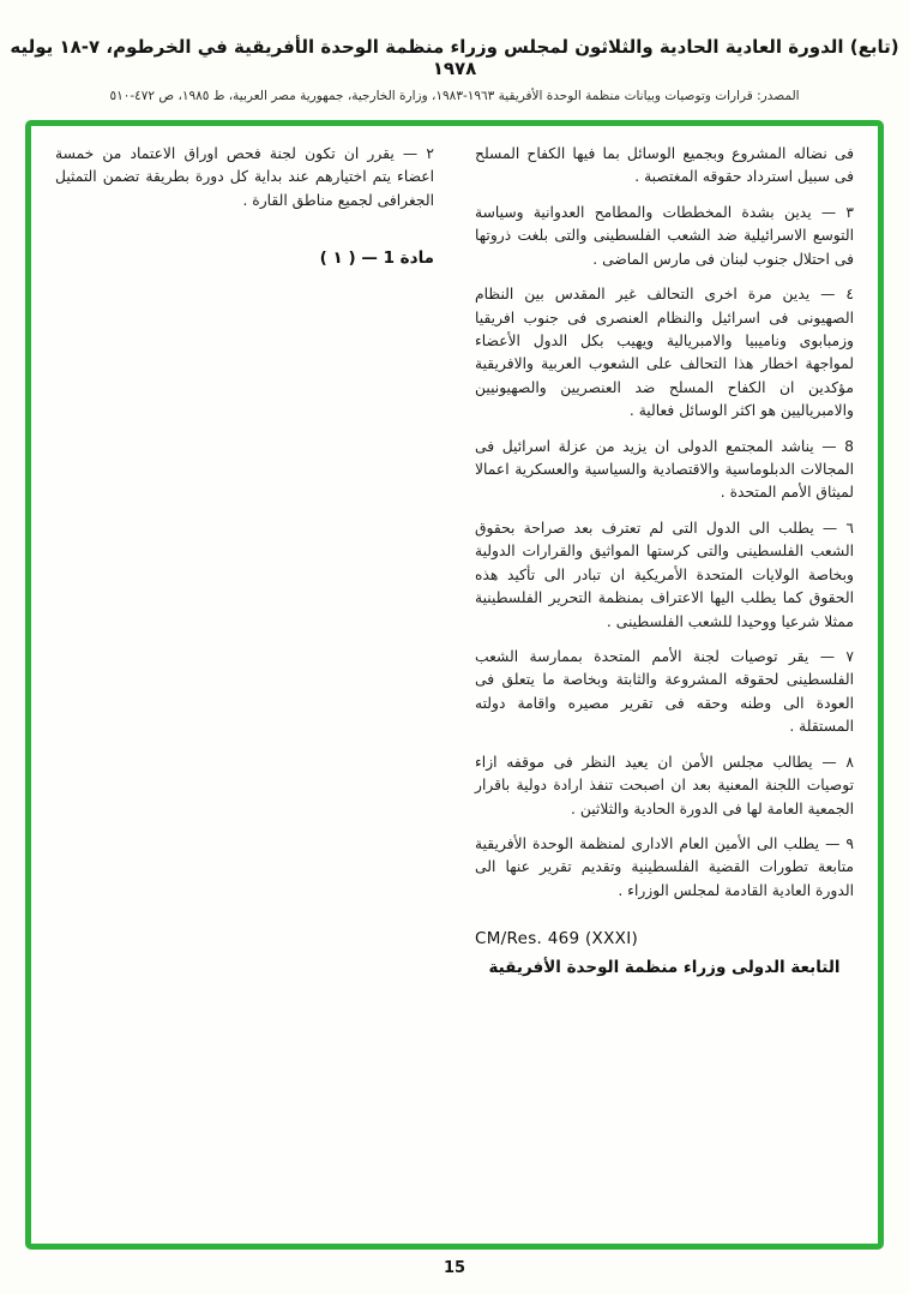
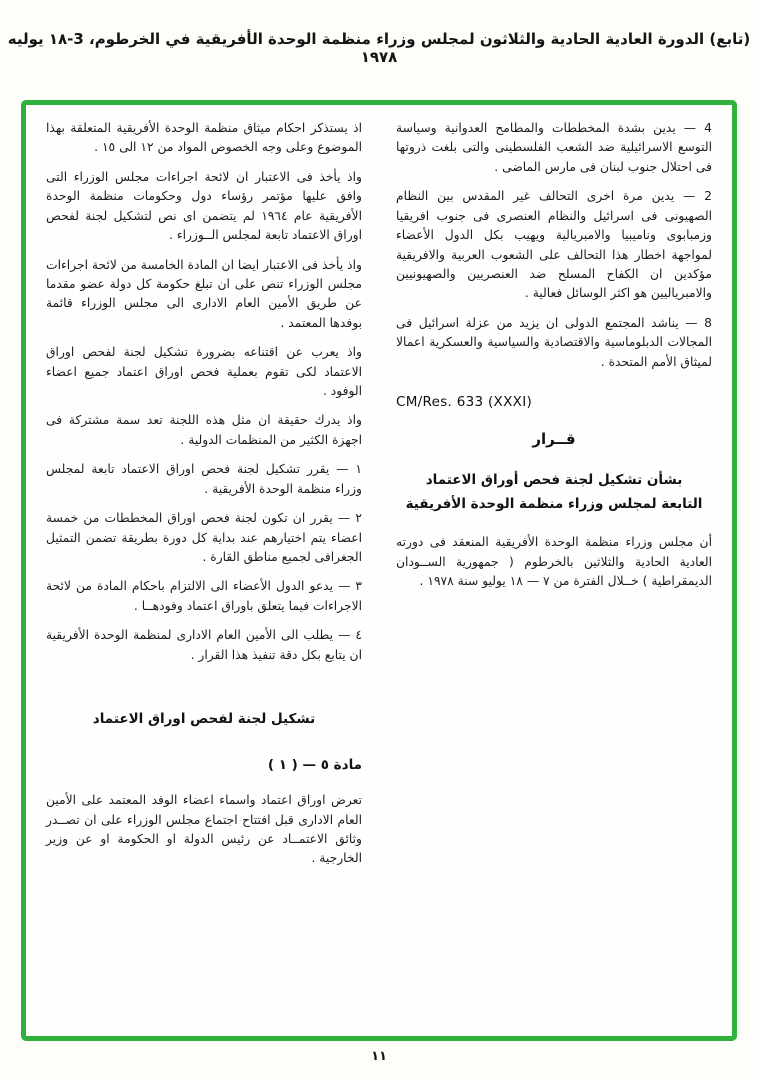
- (تابع) الدورة العادية الحادية والثلاثون لمجلس وزراء منظمة الوحدة الأفريقية في الخرطوم، ٧-١٨ يوليه ١٩٧٨
+ (تابع) الدورة العادية الحادية والثلاثون لمجلس وزراء منظمة الوحدة الأفريقية في الخرطوم، 3-١٨ يوليه ١٩٧٨
- المصدر: قرارات وتوصيات وبيانات منظمة الوحدة الأفريقية ١٩٦٣-١٩٨٣، وزارة الخارجية، جمهورية مصر العربية، ط ١٩٨٥، ص ٤٧٢-٥١٠
- فى نضاله المشروع وبجميع الوسائل بما فيها الكفاح المسلح فى سبيل استرداد حقوقه المغتصبة .
- ٣ — يدين بشدة المخططات والمطامح العدوانية وسياسة التوسع الاسرائيلية ضد الشعب الفلسطينى والتى بلغت ذروتها فى احتلال جنوب لبنان فى مارس الماضى .
+ 4 — يدين بشدة المخططات والمطامح العدوانية وسياسة التوسع الاسرائيلية ضد الشعب الفلسطينى والتى بلغت ذروتها فى احتلال جنوب لبنان فى مارس الماضى .
- ٤ — يدين مرة اخرى التحالف غير المقدس بين النظام الصهيونى فى اسرائيل والنظام العنصرى فى جنوب افريقيا وزمبابوى وناميبيا والامبريالية ويهيب بكل الدول الأعضاء لمواجهة اخطار هذا التحالف على الشعوب العربية والافريقية مؤكدين ان الكفاح المسلح ضد العنصريين والصهيونيين والامبرياليين هو اكثر الوسائل فعالية .
+ 2 — يدين مرة اخرى التحالف غير المقدس بين النظام الصهيونى فى اسرائيل والنظام العنصرى فى جنوب افريقيا وزمبابوى وناميبيا والامبريالية ويهيب بكل الدول الأعضاء لمواجهة اخطار هذا التحالف على الشعوب العربية والافريقية مؤكدين ان الكفاح المسلح ضد العنصريين والصهيونيين والامبرياليين هو اكثر الوسائل فعالية .
  8 — يناشد المجتمع الدولى ان يزيد من عزلة اسرائيل فى المجالات الدبلوماسية والاقتصادية والسياسية والعسكرية اعمالا لميثاق الأمم المتحدة .
- ٦ — يطلب الى الدول التى لم تعترف بعد صراحة بحقوق الشعب الفلسطينى والتى كرستها المواثيق والقرارات الدولية وبخاصة الولايات المتحدة الأمريكية ان تبادر الى تأكيد هذه الحقوق كما يطلب اليها الاعتراف بمنظمة التحرير الفلسطينية ممثلا شرعيا ووحيدا للشعب الفلسطينى .
- ٧ — يقر توصيات لجنة الأمم المتحدة بممارسة الشعب الفلسطينى لحقوقه المشروعة والثابتة وبخاصة ما يتعلق فى العودة الى وطنه وحقه فى تقرير مصيره واقامة دولته المستقلة .
- ٨ — يطالب مجلس الأمن ان يعيد النظر فى موقفه ازاء توصيات اللجنة المعنية بعد ان اصبحت تنفذ ارادة دولية باقرار الجمعية العامة لها فى الدورة الحادية والثلاثين .
- ٩ — يطلب الى الأمين العام الادارى لمنظمة الوحدة الأفريقية متابعة تطورات القضية الفلسطينية وتقديم تقرير عنها الى الدورة العادية القادمة لمجلس الوزراء .
- CM/Res. 469 (XXXI)
+ CM/Res. 633 (XXXI)
+ قــرار
+ بشأن تشكيل لجنة فحص أوراق الاعتماد
- التابعة الدولى وزراء منظمة الوحدة الأفريقية
+ التابعة لمجلس وزراء منظمة الوحدة الأفريقية
+ أن مجلس وزراء منظمة الوحدة الأفريقية المنعقد فى دورته العادية الحادية والثلاثين بالخرطوم ( جمهورية الســودان الديمقراطية ) خــلال الفترة من ٧ — ١٨ يوليو سنة ١٩٧٨ .
+ اذ يستذكر احكام ميثاق منظمة الوحدة الأفريقية المتعلقة بهذا الموضوع وعلى وجه الخصوص المواد من ١٢ الى ١٥ .
+ واذ يأخذ فى الاعتبار ان لائحة اجراءات مجلس الوزراء التى وافق عليها مؤتمر رؤساء دول وحكومات منظمة الوحدة الأفريقية عام ١٩٦٤ لم يتضمن اى نص لتشكيل لجنة لفحص اوراق الاعتماد تابعة لمجلس الــوزراء .
+ واذ يأخذ فى الاعتبار ايضا ان المادة الخامسة من لائحة اجراءات مجلس الوزراء تنص على ان تبلغ حكومة كل دولة عضو مقدما عن طريق الأمين العام الادارى الى مجلس الوزراء قائمة بوفدها المعتمد .
+ واذ يعرب عن اقتناعه بضرورة تشكيل لجنة لفحص اوراق الاعتماد لكى تقوم بعملية فحص اوراق اعتماد جميع اعضاء الوفود .
+ واذ يدرك حقيقة ان مثل هذه اللجنة تعد سمة مشتركة فى اجهزة الكثير من المنظمات الدولية .
+ ١ — يقرر تشكيل لجنة فحص اوراق الاعتماد تابعة لمجلس وزراء منظمة الوحدة الأفريقية .
- ٢ — يقرر ان تكون لجنة فحص اوراق الاعتماد من خمسة اعضاء يتم اختيارهم عند بداية كل دورة بطريقة تضمن التمثيل الجغرافى لجميع مناطق القارة .
+ ٢ — يقرر ان تكون لجنة فحص اوراق المخططات من خمسة اعضاء يتم اختيارهم عند بداية كل دورة بطريقة تضمن التمثيل الجغرافى لجميع مناطق القارة .
+ ٣ — يدعو الدول الأعضاء الى الالتزام باحكام المادة من لائحة الاجراءات فيما يتعلق باوراق اعتماد وفودهــا .
+ ٤ — يطلب الى الأمين العام الادارى لمنظمة الوحدة الأفريقية ان يتابع بكل دقة تنفيذ هذا القرار .
+ تشكيل لجنة لفحص اوراق الاعتماد
- مادة 1 — ( ١ )
+ مادة ٥ — ( ١ )
+ تعرض اوراق اعتماد واسماء اعضاء الوفد المعتمد على الأمين العام الادارى قبل افتتاح اجتماع مجلس الوزراء على ان تصــدر وثائق الاعتمــاد عن رئيس الدولة او الحكومة او عن وزير الخارجية .
- 15
+ ١١
